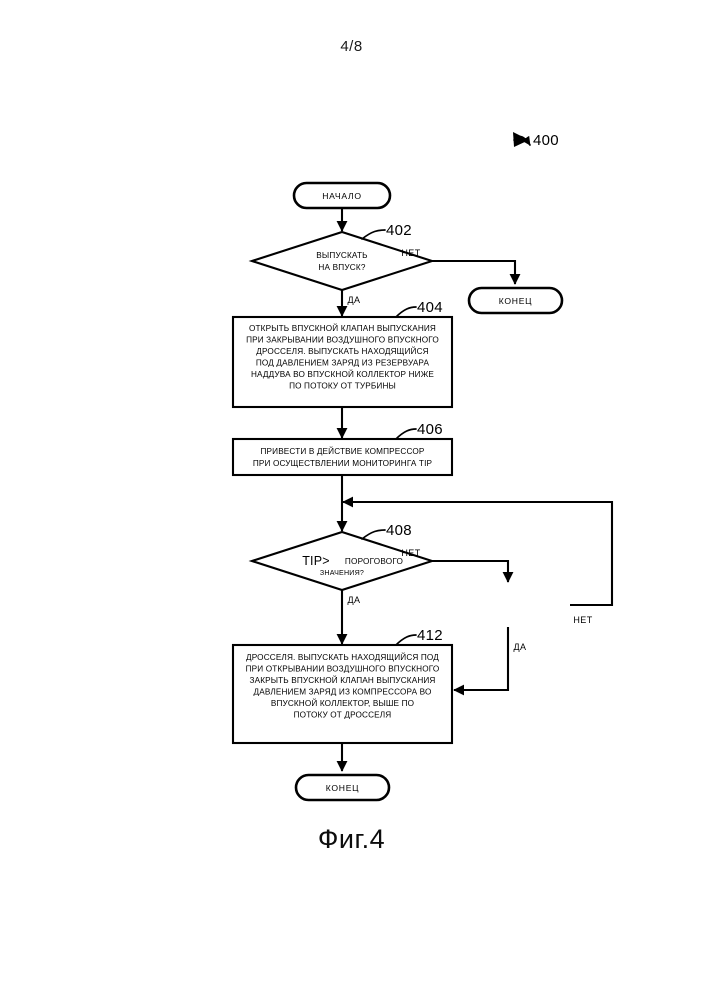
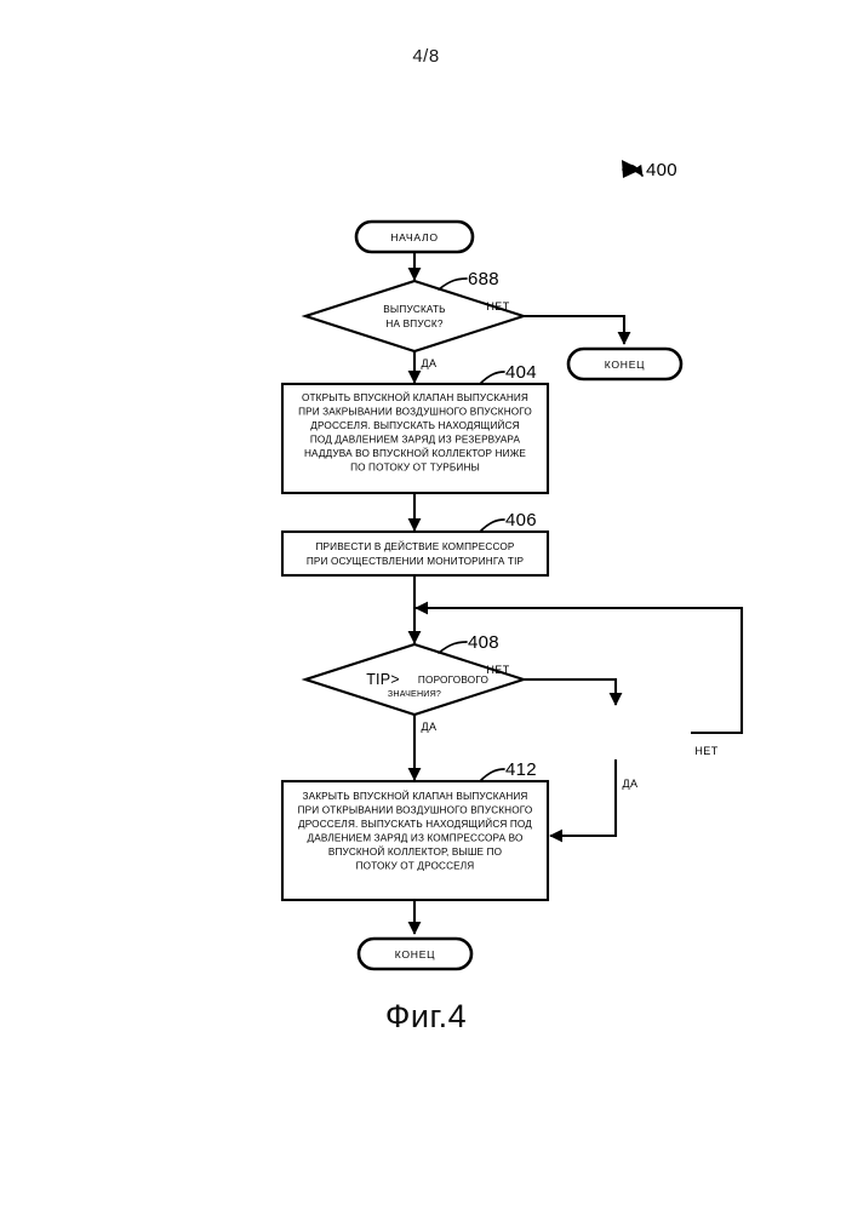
  4/8
  400
  НАЧАЛО
  ВЫПУСКАТЬ
  НА ВПУСК?
- 402
+ 688
  НЕТ
  КОНЕЦ
  ДА
  ОТКРЫТЬ ВПУСКНОЙ КЛАПАН ВЫПУСКАНИЯ
  ПРИ ЗАКРЫВАНИИ ВОЗДУШНОГО ВПУСКНОГО
  ДРОССЕЛЯ. ВЫПУСКАТЬ НАХОДЯЩИЙСЯ
  ПОД ДАВЛЕНИЕМ ЗАРЯД ИЗ РЕЗЕРВУАРА
  НАДДУВА ВО ВПУСКНОЙ КОЛЛЕКТОР НИЖЕ
  ПО ПОТОКУ ОТ ТУРБИНЫ
  404
  ПРИВЕСТИ В ДЕЙСТВИЕ КОМПРЕССОР
  ПРИ ОСУЩЕСТВЛЕНИИ МОНИТОРИНГА TIP
  406
  TIP>
  ПОРОГОВОГО
  ЗНАЧЕНИЯ?
  408
  НЕТ
  НЕТ
  ДА
  ДА
- ДРОССЕЛЯ. ВЫПУСКАТЬ НАХОДЯЩИЙСЯ ПОД
+ ЗАКРЫТЬ ВПУСКНОЙ КЛАПАН ВЫПУСКАНИЯ
  ПРИ ОТКРЫВАНИИ ВОЗДУШНОГО ВПУСКНОГО
- ЗАКРЫТЬ ВПУСКНОЙ КЛАПАН ВЫПУСКАНИЯ
+ ДРОССЕЛЯ. ВЫПУСКАТЬ НАХОДЯЩИЙСЯ ПОД
  ДАВЛЕНИЕМ ЗАРЯД ИЗ КОМПРЕССОРА ВО
  ВПУСКНОЙ КОЛЛЕКТОР, ВЫШЕ ПО
  ПОТОКУ ОТ ДРОССЕЛЯ
  412
  КОНЕЦ
  Фиг.4
